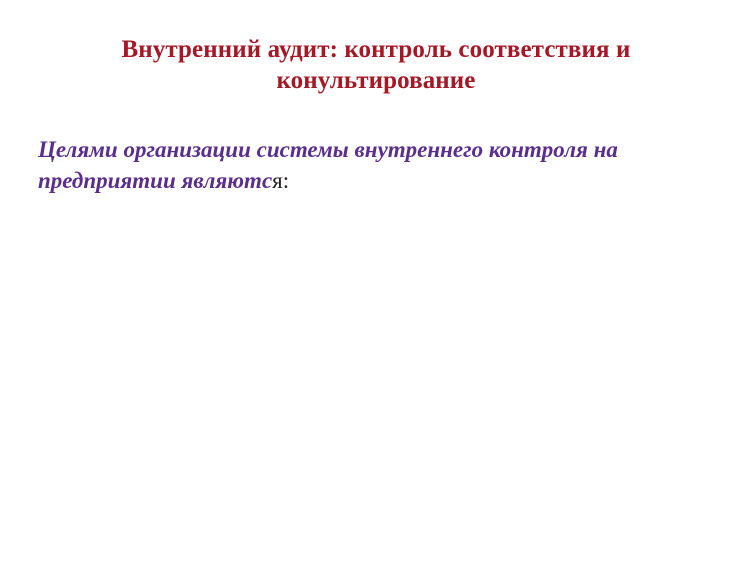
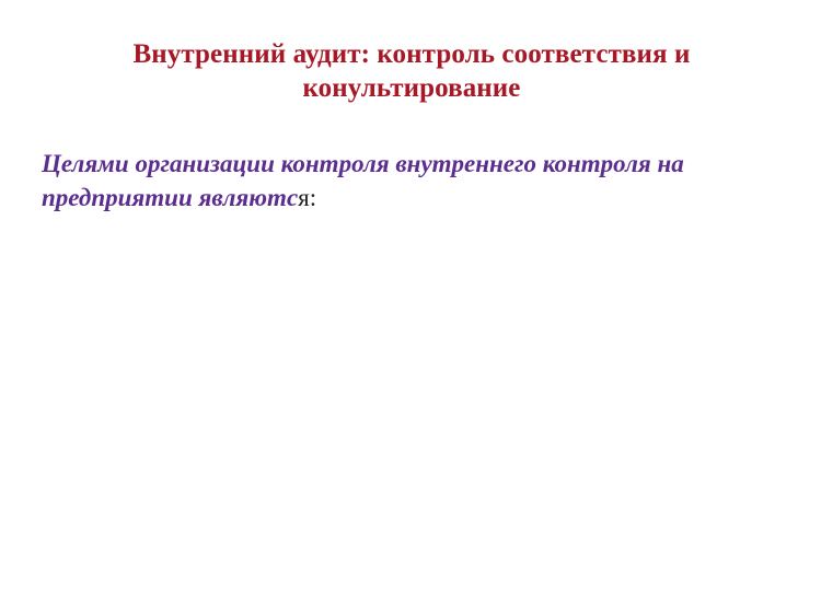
  Внутренний аудит: контроль соответствия и
  конультирование
- Целями организации системы внутреннего контроля на предприятии являются:
+ Целями организации контроля внутреннего контроля на предприятии являются:
